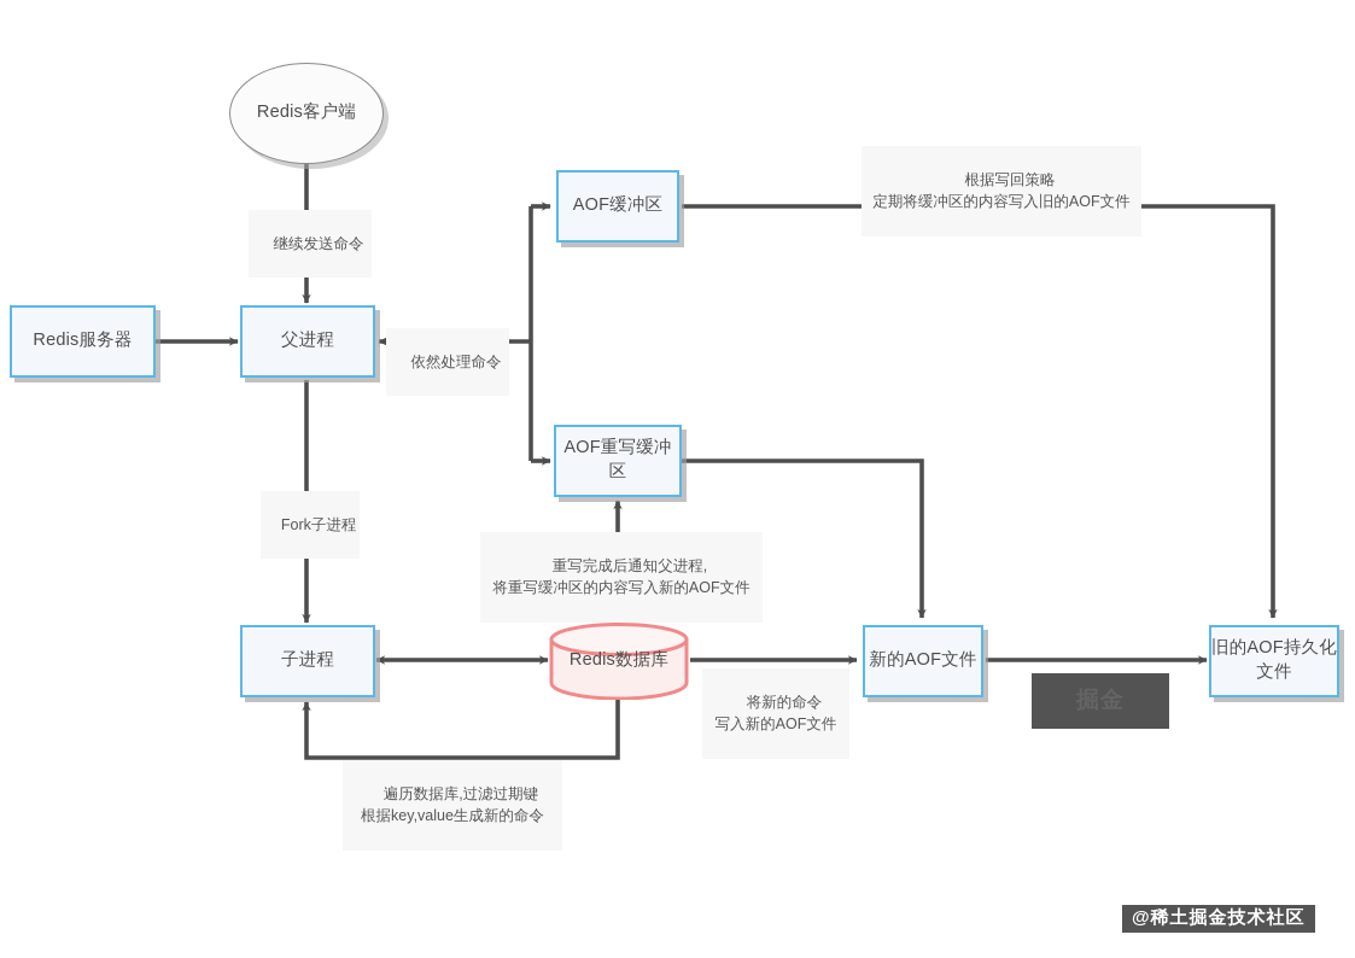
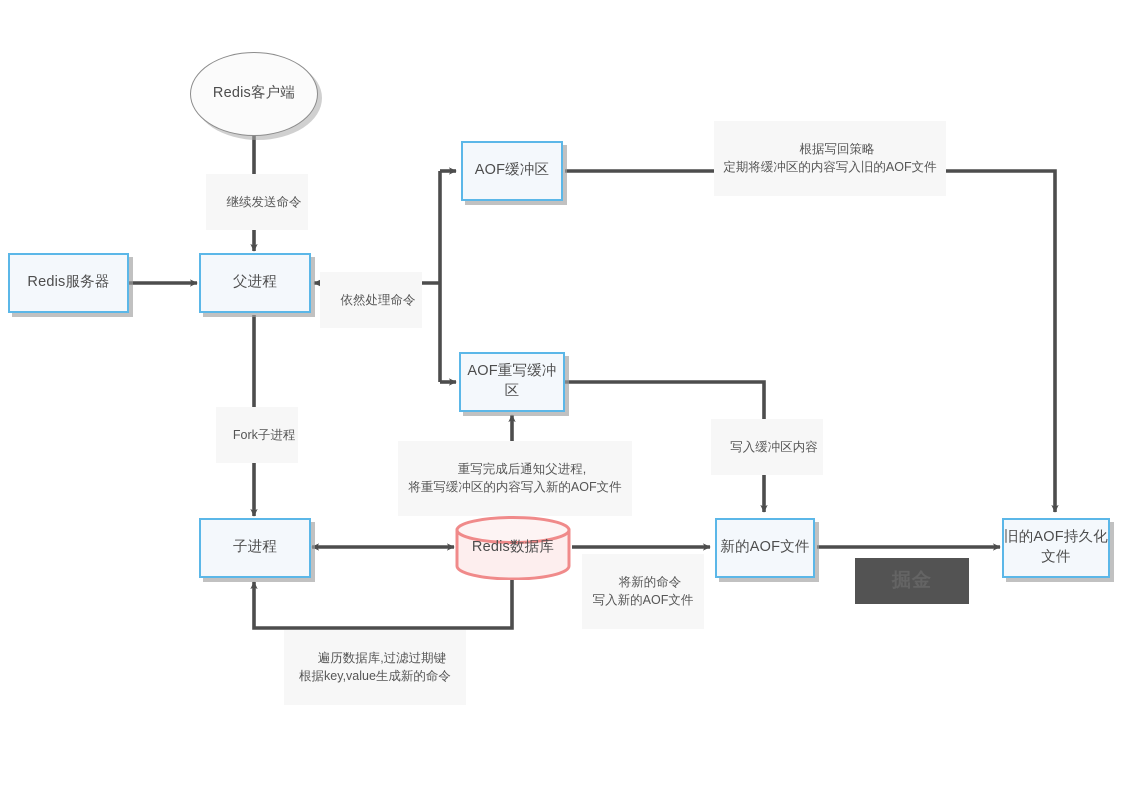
  Redis客户端
  Redis服务器
  父进程
  AOF缓冲区
  AOF重写缓冲区
  子进程
  Redis数据库
  新的AOF文件
  旧的AOF持久化
  文件
  继续发送命令
  依然处理命令
  Fork子进程
  根据写回策略
  定期将缓冲区的内容写入旧的AOF文件
  重写完成后通知父进程,
  将重写缓冲区的内容写入新的AOF文件
+ 写入缓冲区内容
  将新的命令
  写入新的AOF文件
  遍历数据库,过滤过期键
  根据key,value生成新的命令
- @稀土掘金技术社区
